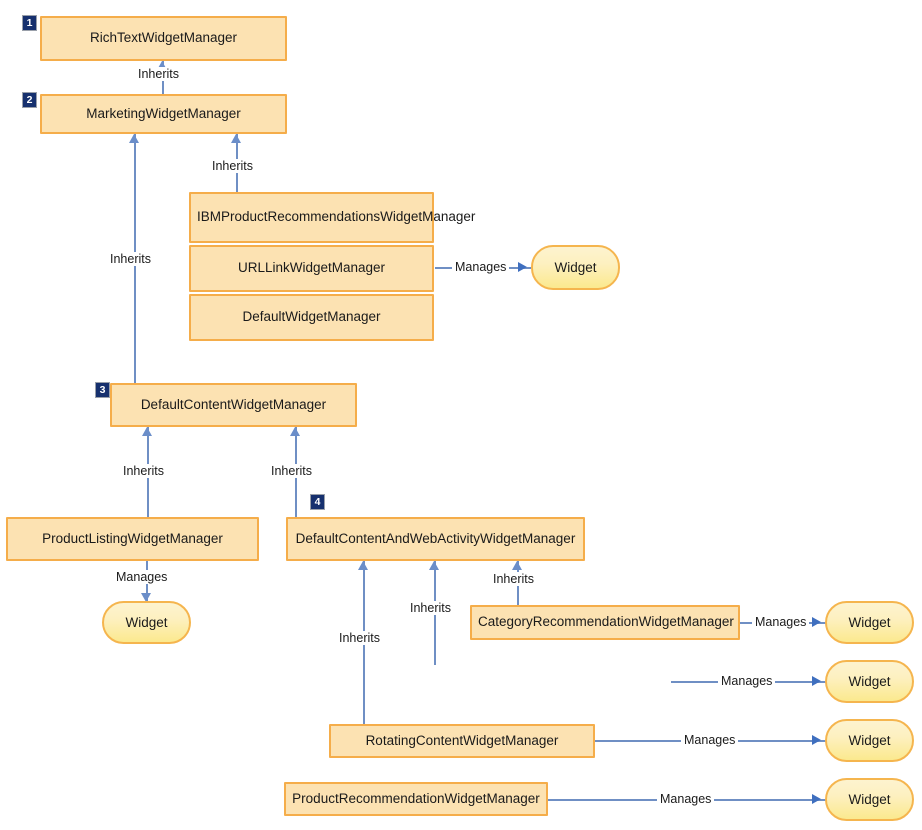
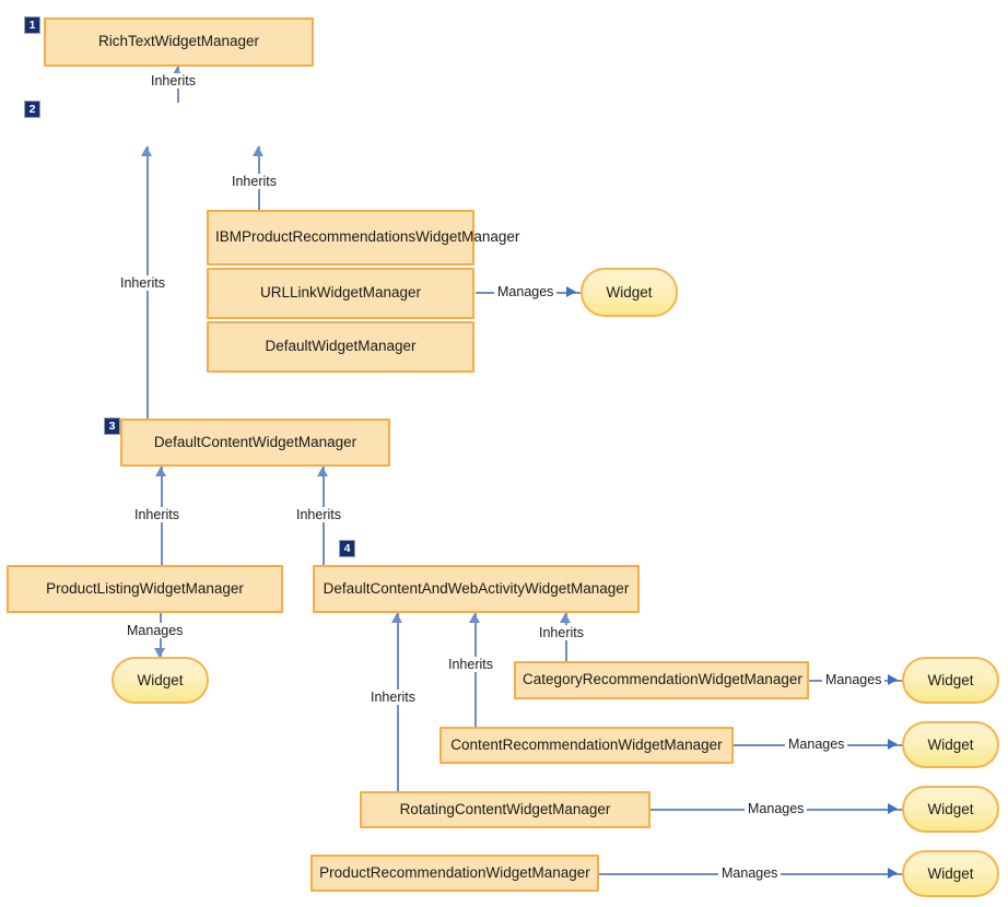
  Inherits
  Inherits
  Inherits
  Inherits
  Inherits
  Inherits
  Inherits
  Inherits
  Manages
  Manages
  Manages
  Manages
  Manages
  Manages
  RichTextWidgetManager
- MarketingWidgetManager
  IBMProductRecommendationsWidgetManager
  URLLinkWidgetManager
  DefaultWidgetManager
  DefaultContentWidgetManager
  ProductListingWidgetManager
  DefaultContentAndWebActivityWidgetManager
  CategoryRecommendationWidgetManager
+ ContentRecommendationWidgetManager
  RotatingContentWidgetManager
  ProductRecommendationWidgetManager
  Widget
  Widget
  Widget
  Widget
  Widget
  Widget
  1
  2
  3
  4
